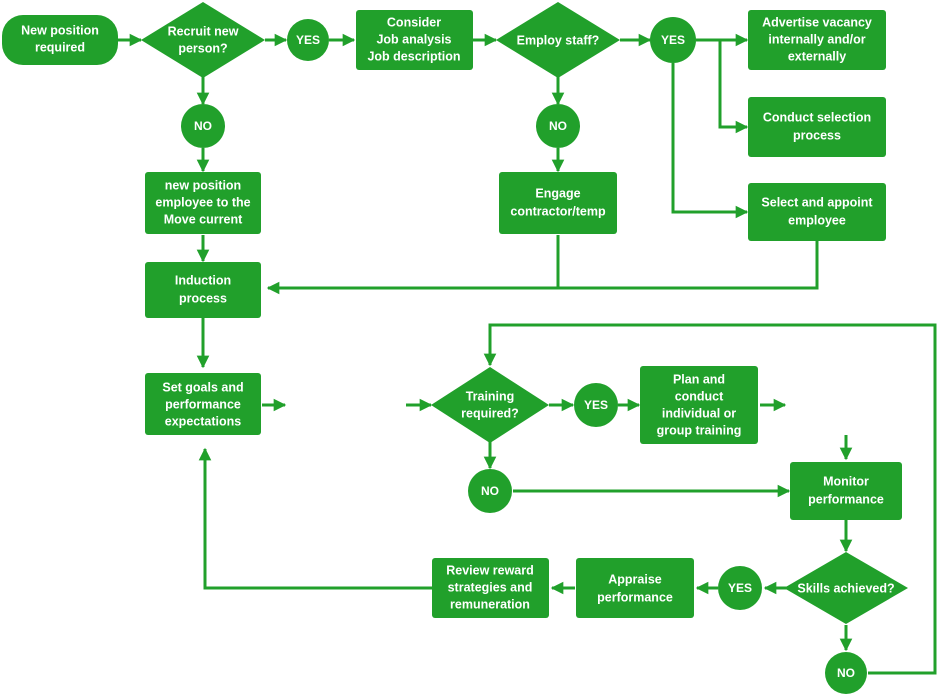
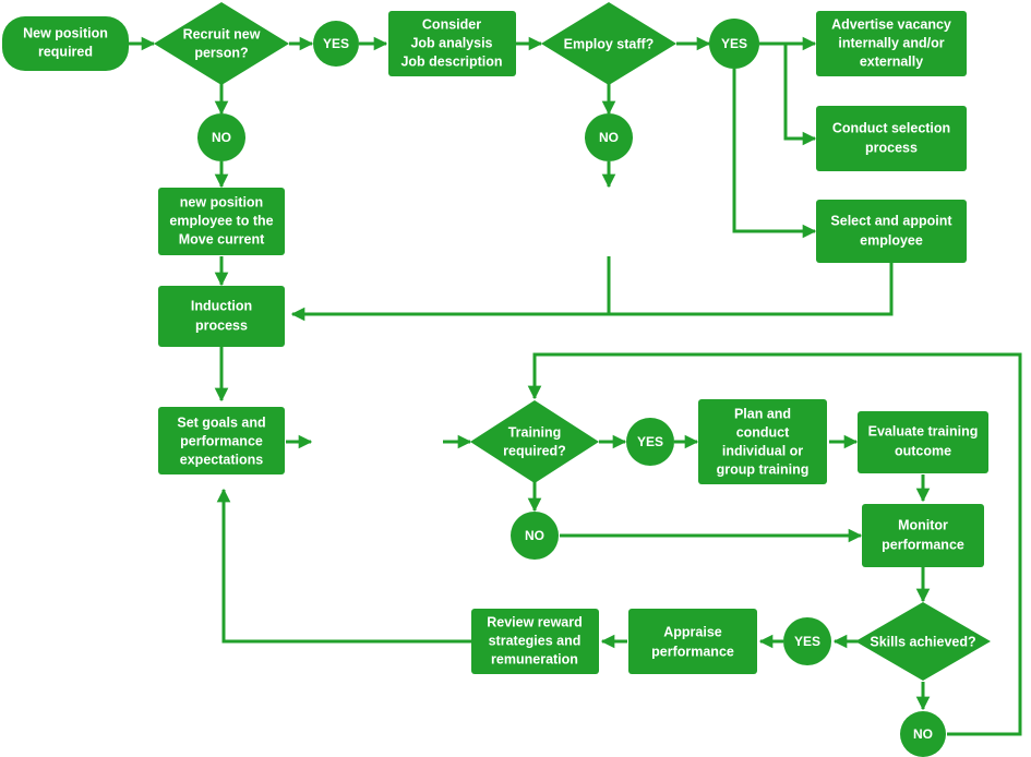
  New position
  required
  Recruit new
  person?
  YES
  Consider
  Job analysis
  Job description
  Employ staff?
  YES
  Advertise vacancy
  internally and/or
  externally
  Conduct selection
  process
  Select and appoint
  employee
  NO
  new position
  employee to the
  Move current
  NO
- Engage
- contractor/temp
  Induction
  process
  Set goals and
  performance
  expectations
  Training
  required?
  YES
  Plan and
  conduct
  individual or
  group training
+ Evaluate training
+ outcome
  NO
  Monitor
  performance
  Skills achieved?
  YES
  Appraise
  performance
  Review reward
  strategies and
  remuneration
  NO
